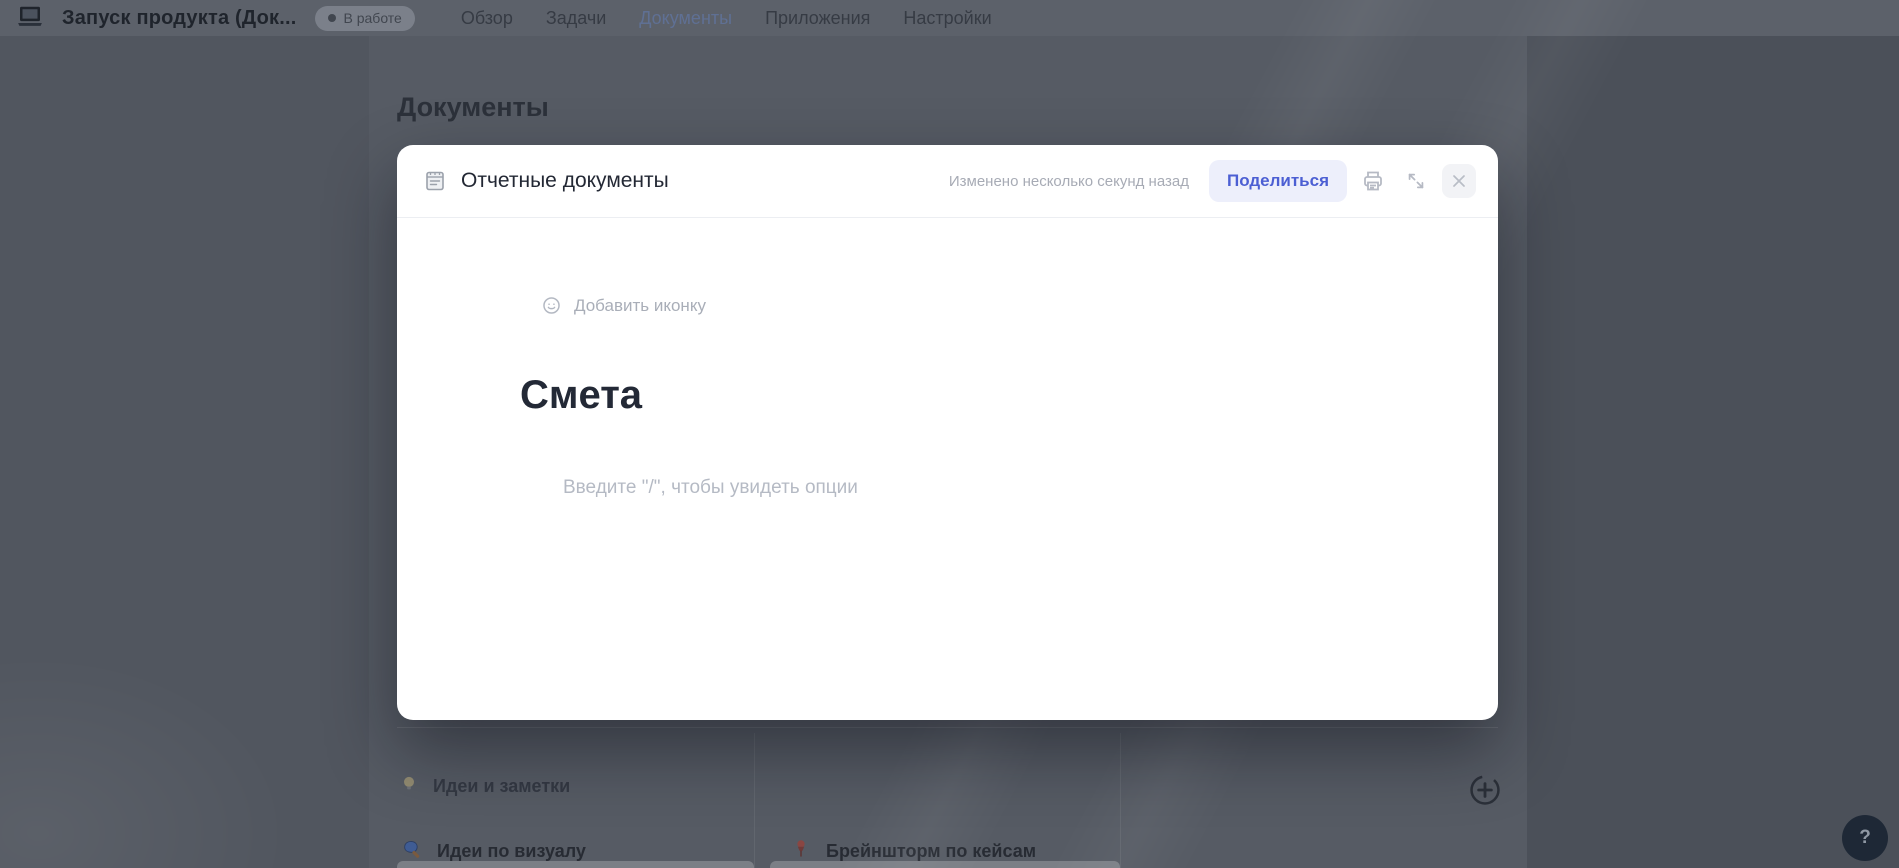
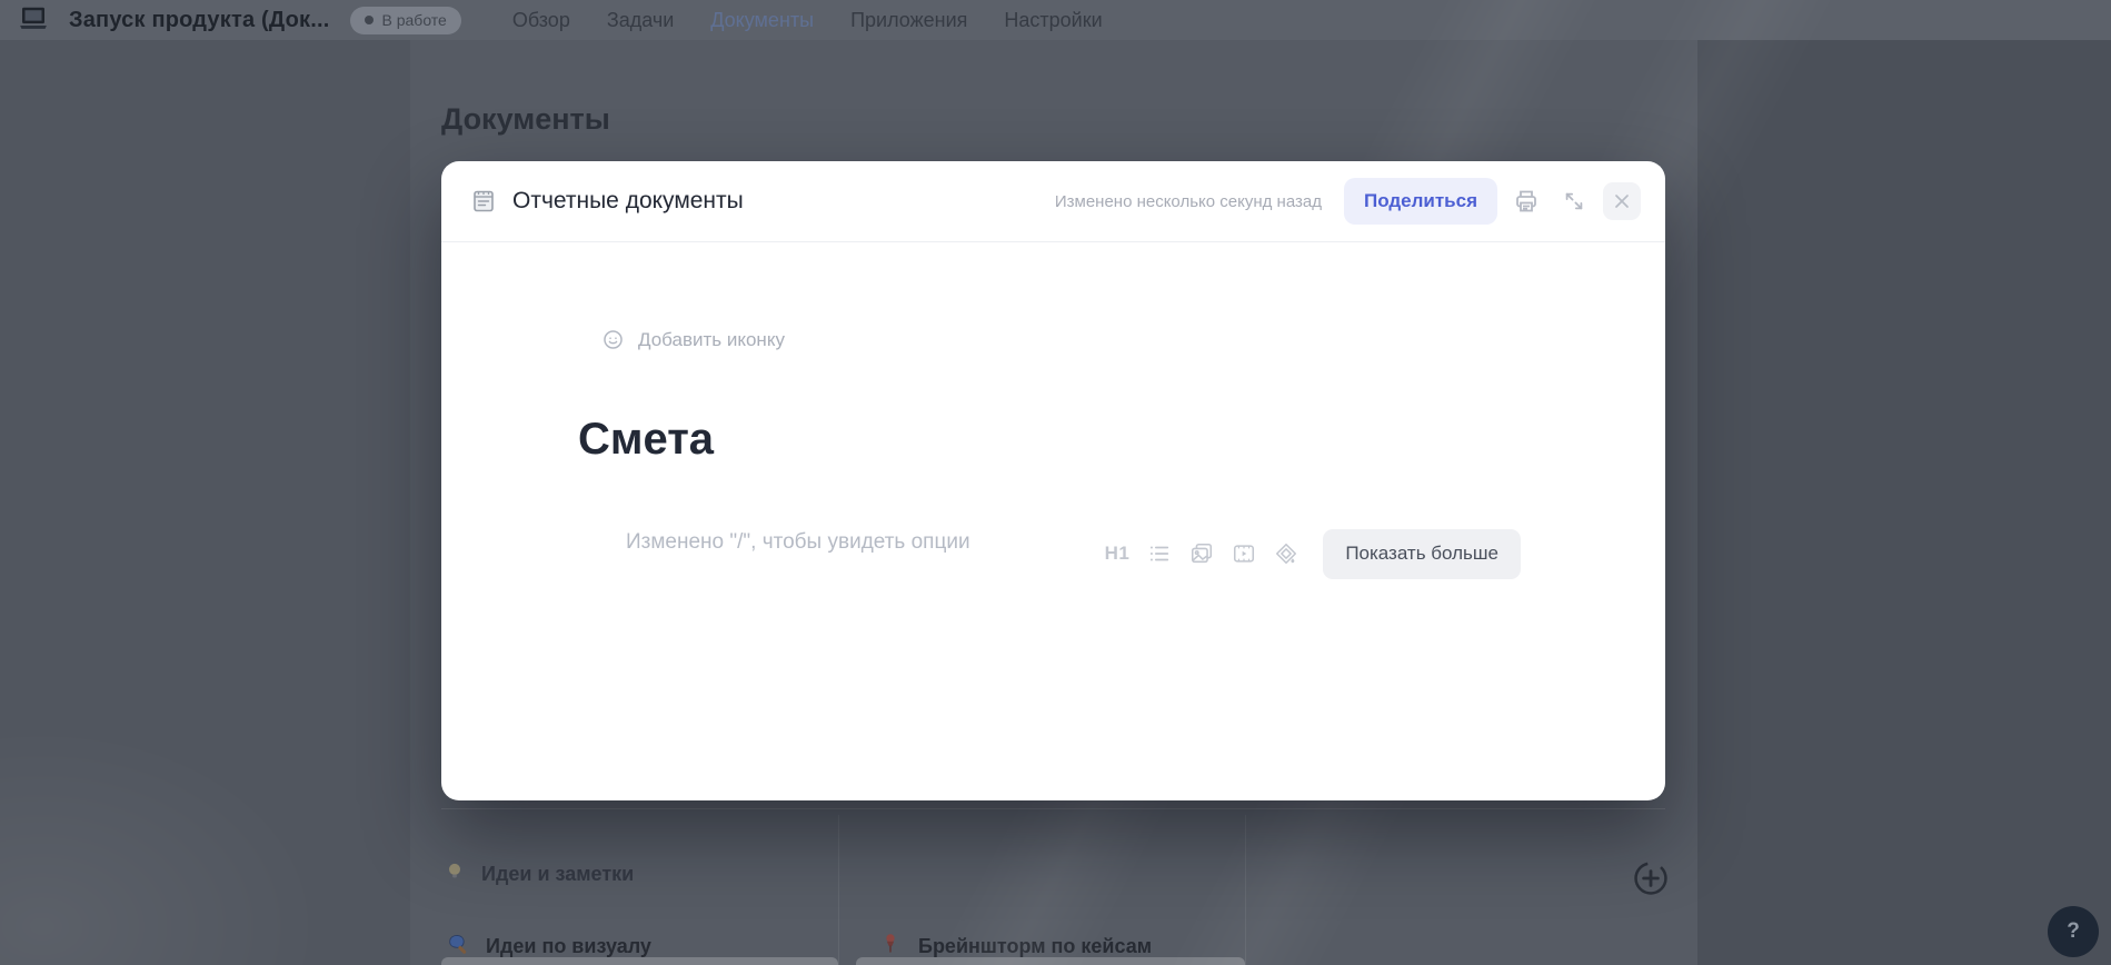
  Отчетные документы
  Изменено несколько секунд назад
  Поделиться
  Добавить иконку
  Смета
- Введите "/", чтобы увидеть опции
+ Изменено "/", чтобы увидеть опции
+ H1
+ Показать больше
  ?
